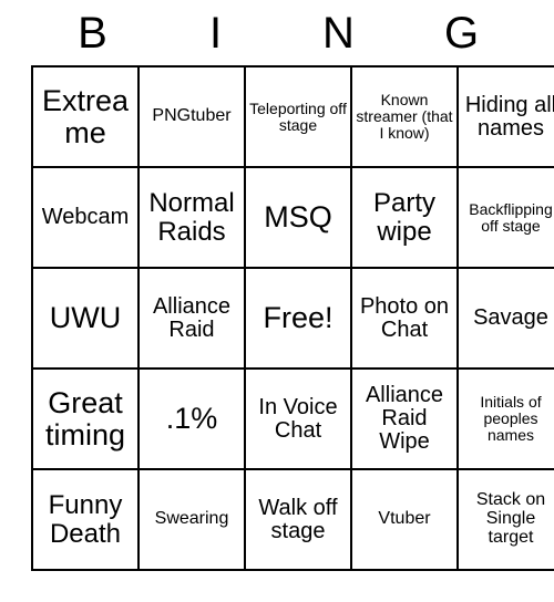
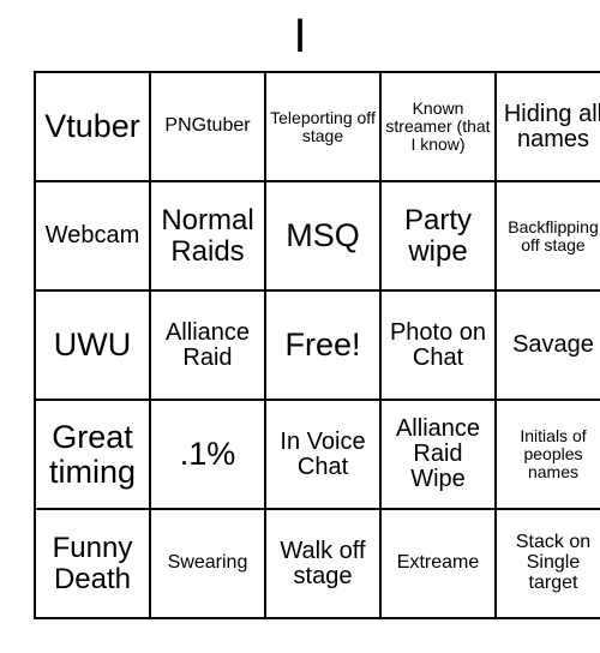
- B
  I
- N
- G
- Extreame	PNGtuber	Teleporting off stage	Known streamer (that I know)	Hiding al names
+ Vtuber	PNGtuber	Teleporting off stage	Known streamer (that I know)	Hiding al names
  Webcam	Normal Raids	MSQ	Party wipe	Backflipping off stage
  UWU	Alliance Raid	Free!	Photo on Chat	Savage
  Great timing	.1%	In Voice Chat	Alliance Raid Wipe	Initials of peoples names
- Funny Death	Swearing	Walk off stage	Vtuber	Stack on Single target
+ Funny Death	Swearing	Walk off stage	Extreame	Stack on Single target
